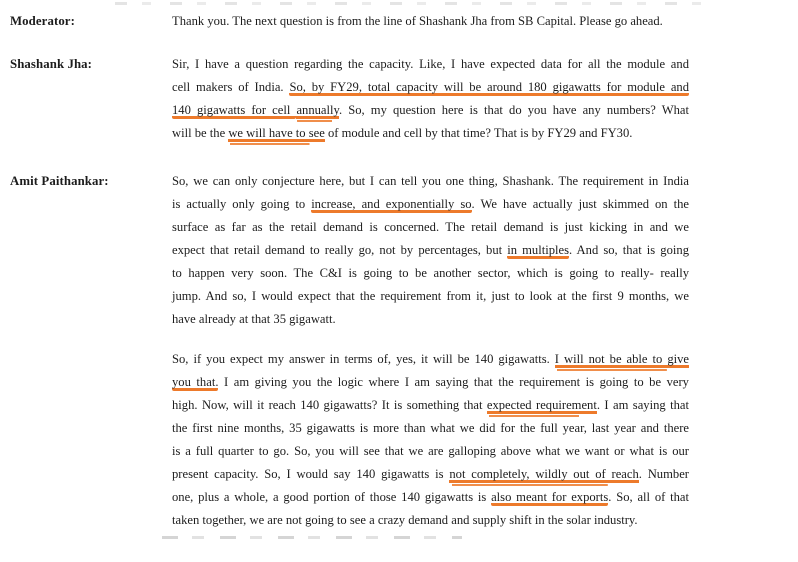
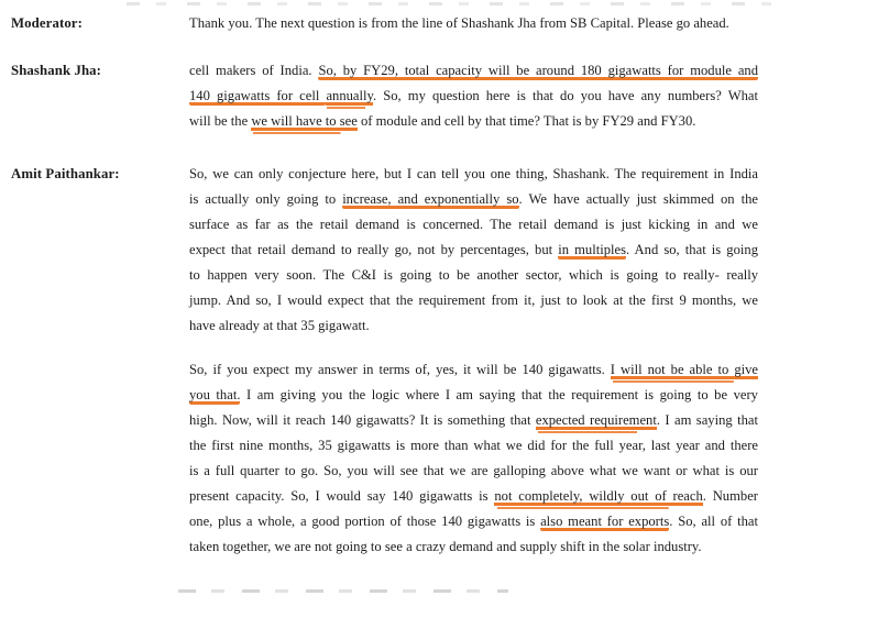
  Moderator:
  Thank you. The next question is from the line of Shashank Jha from SB Capital. Please go ahead.
  Shashank Jha:
- Sir, I have a question regarding the capacity. Like, I have expected data for all the module and
  cell makers of India. So, by FY29, total capacity will be around 180 gigawatts for module and
  140 gigawatts for cell annually. So, my question here is that do you have any numbers? What
  will be the we will have to see of module and cell by that time? That is by FY29 and FY30.
  Amit Paithankar:
  So, we can only conjecture here, but I can tell you one thing, Shashank. The requirement in India
  is actually only going to increase, and exponentially so. We have actually just skimmed on the
  surface as far as the retail demand is concerned. The retail demand is just kicking in and we
  expect that retail demand to really go, not by percentages, but in multiples. And so, that is going
  to happen very soon. The C&I is going to be another sector, which is going to really- really
  jump. And so, I would expect that the requirement from it, just to look at the first 9 months, we
  have already at that 35 gigawatt.
  So, if you expect my answer in terms of, yes, it will be 140 gigawatts. I will not be able to give
  you that. I am giving you the logic where I am saying that the requirement is going to be very
  high. Now, will it reach 140 gigawatts? It is something that expected requirement. I am saying that
  the first nine months, 35 gigawatts is more than what we did for the full year, last year and there
  is a full quarter to go. So, you will see that we are galloping above what we want or what is our
  present capacity. So, I would say 140 gigawatts is not completely, wildly out of reach. Number
  one, plus a whole, a good portion of those 140 gigawatts is also meant for exports. So, all of that
  taken together, we are not going to see a crazy demand and supply shift in the solar industry.
